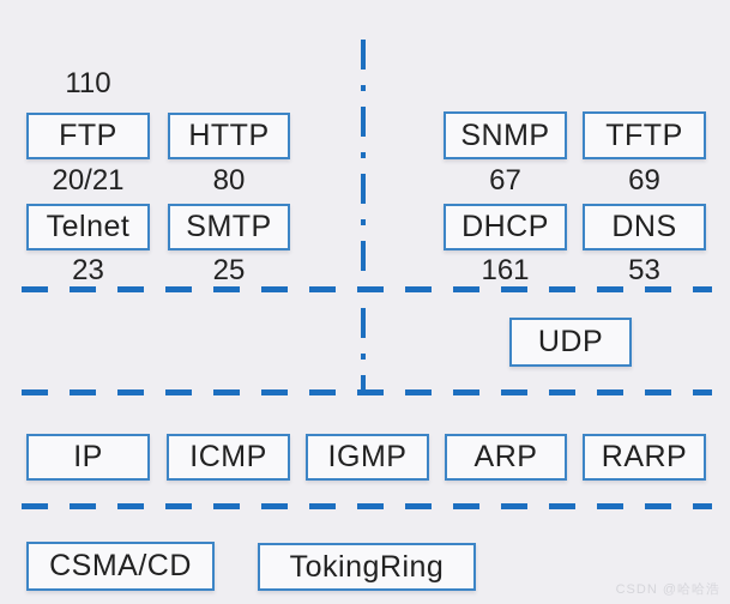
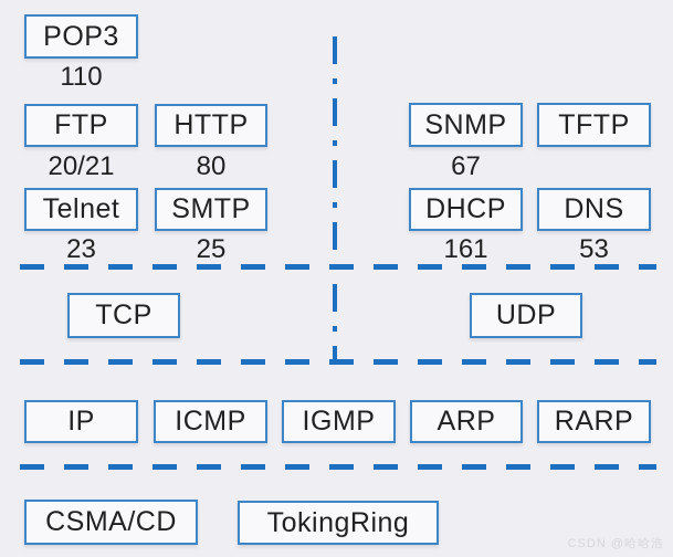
+ POP3
  110
  FTP
  HTTP
  20/21
  80
  Telnet
  SMTP
  23
  25
  SNMP
  TFTP
  67
- 69
  DHCP
  DNS
  161
  53
+ TCP
  UDP
  IP
  ICMP
  IGMP
  ARP
  RARP
  CSMA/CD
  TokingRing
  CSDN @哈哈浩
